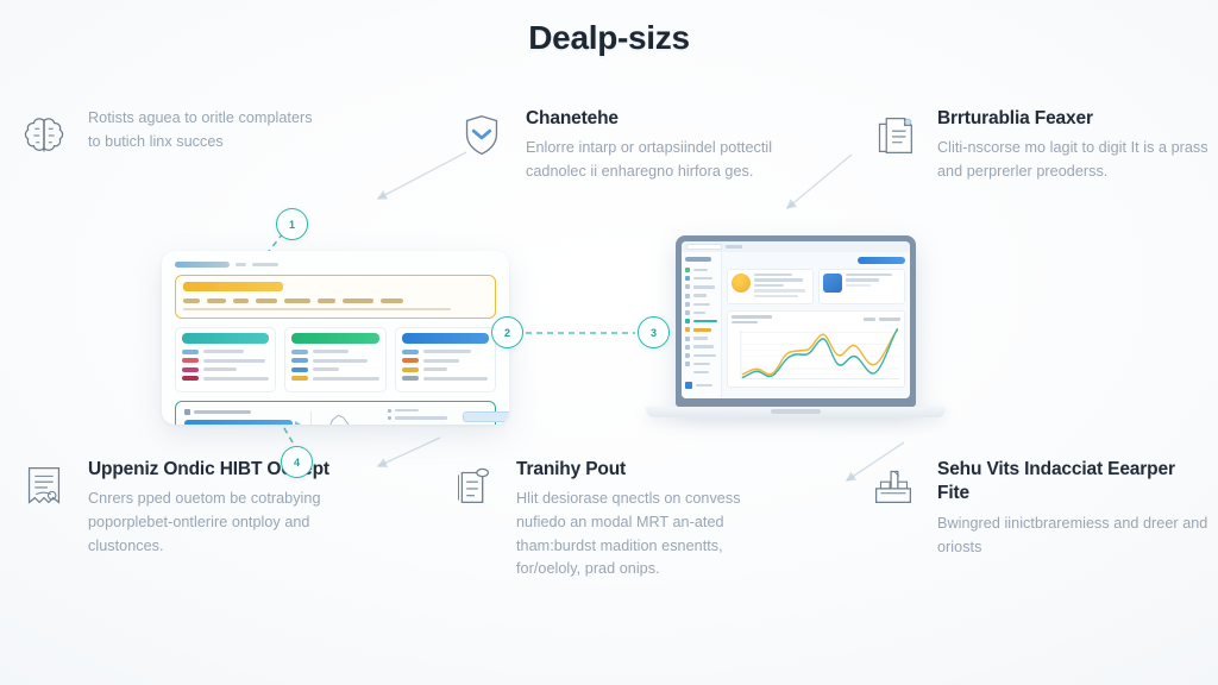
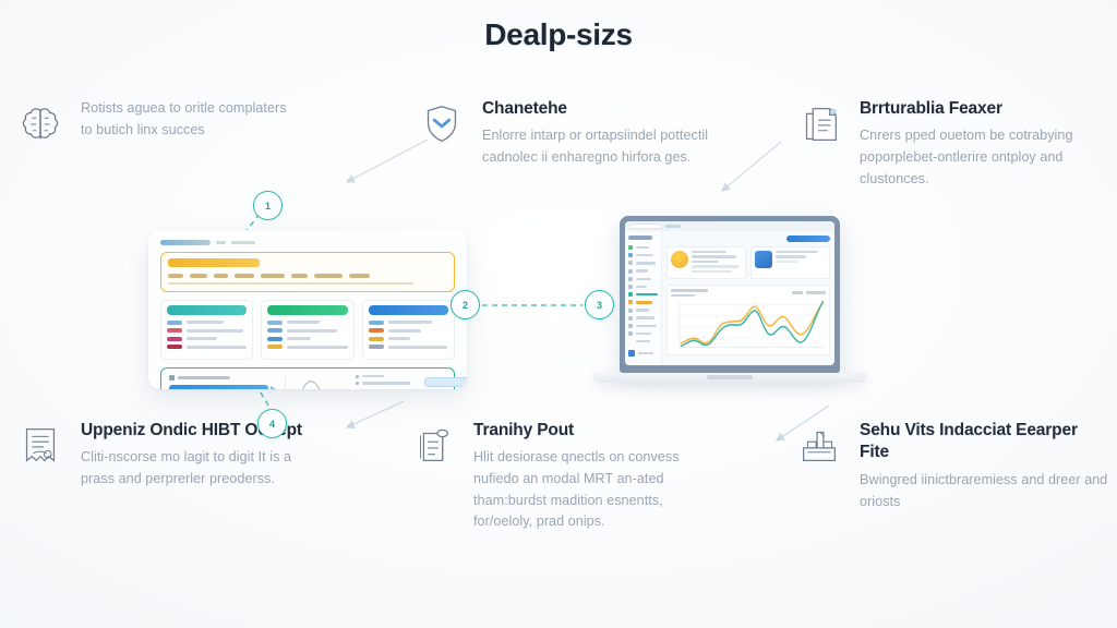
  Dealp-sizs
  Rotists aguea to oritle complaters to butich linx succes
  Chanetehe
  Enlorre intarp or ortapsiindel pottectil cadnolec ii enharegno hirfora ges.
  Brrturablia Feaxer
- Cliti-nscorse mo lagit to digit It is a prass and perprerler preoderss.
+ Cnrers pped ouetom be cotrabying poporplebet-ontlerire ontploy and clustonces.
  Uppeniz Ondic HIBT Opt
- Cnrers pped ouetom be cotrabying poporplebet-ontlerire ontploy and clustonces.
+ Cliti-nscorse mo lagit to digit It is a prass and perprerler preoderss.
  Tranihy Pout
  Hlit desiorase qnectls on convess nufiedo an modal MRT an-ated tham:burdst madition esnentts, for/oeloly, prad onips.
  Sehu Vits Indacciat Eearper Fite
  Bwingred iinictbraremiess and dreer and oriosts
  1
  2
  3
  4
